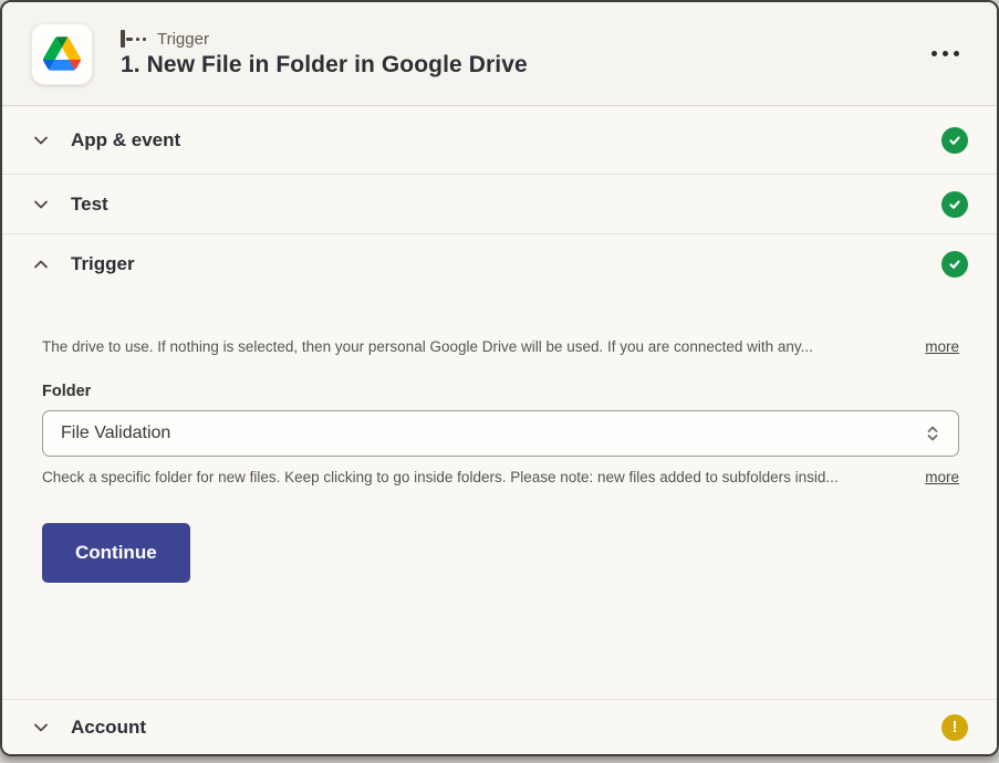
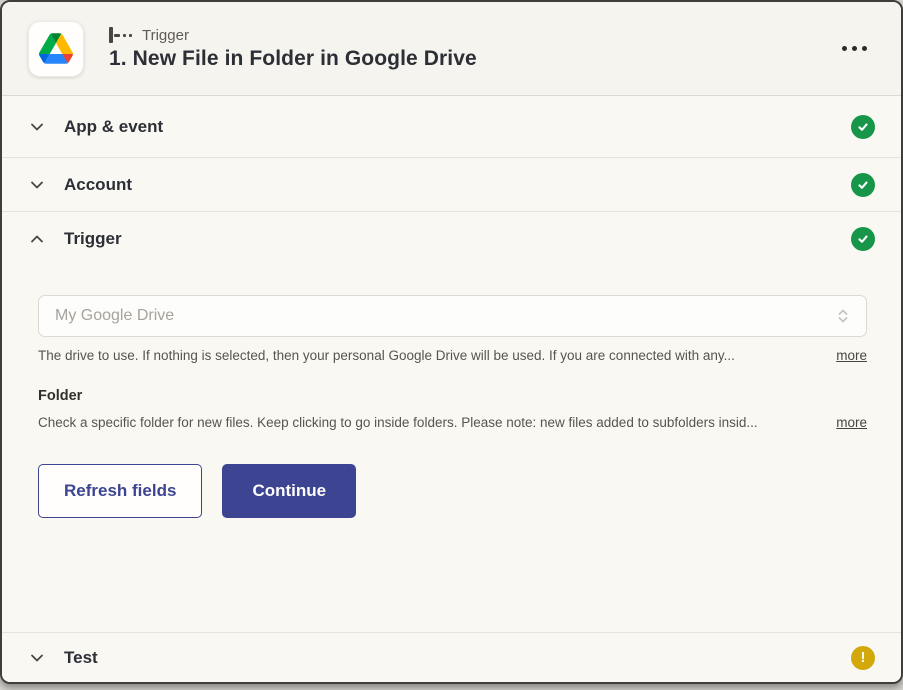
  Trigger
  1. New File in Folder in Google Drive
  App & event
- Test
+ Account
  Trigger
+ My Google Drive
  The drive to use. If nothing is selected, then your personal Google Drive will be used. If you are connected with any...
  more
  Folder
- File Validation
  Check a specific folder for new files. Keep clicking to go inside folders. Please note: new files added to subfolders insid...
  more
+ Refresh fields
  Continue
- Account
+ Test
  !
